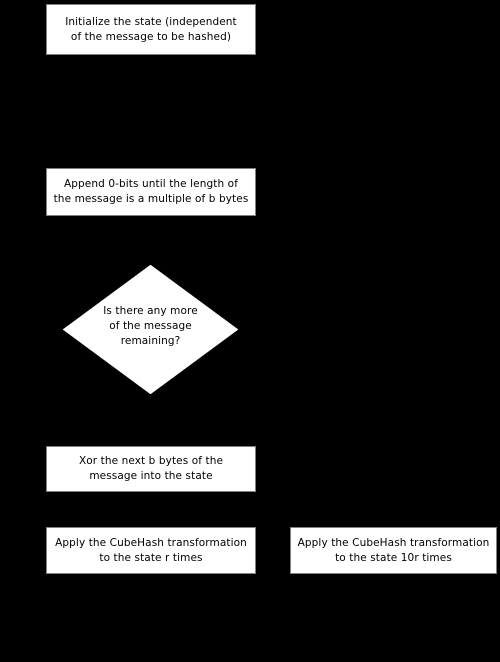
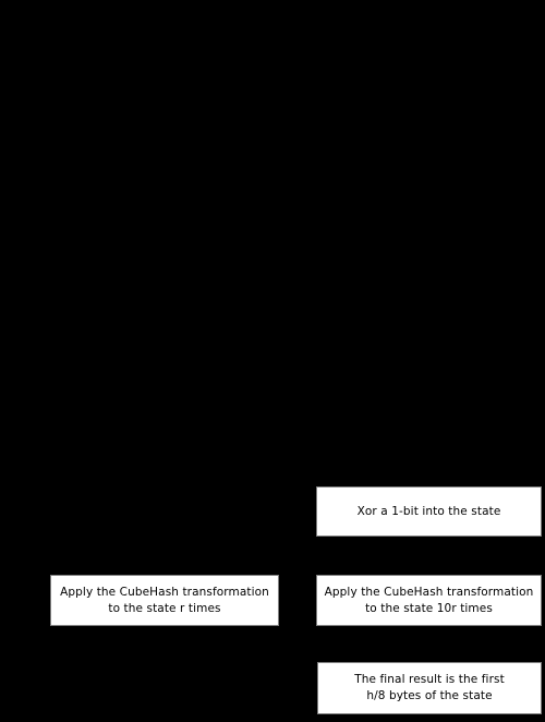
- Initialize the state (independent
- of the message to be hashed)
- Append 0-bits until the length of
- the message is a multiple of b bytes
- Is there any more
- of the message
- remaining?
- Xor the next b bytes of the
- message into the state
  Apply the CubeHash transformation
  to the state r times
+ Xor a 1-bit into the state
  Apply the CubeHash transformation
  to the state 10r times
+ The final result is the first
+ h/8 bytes of the state
